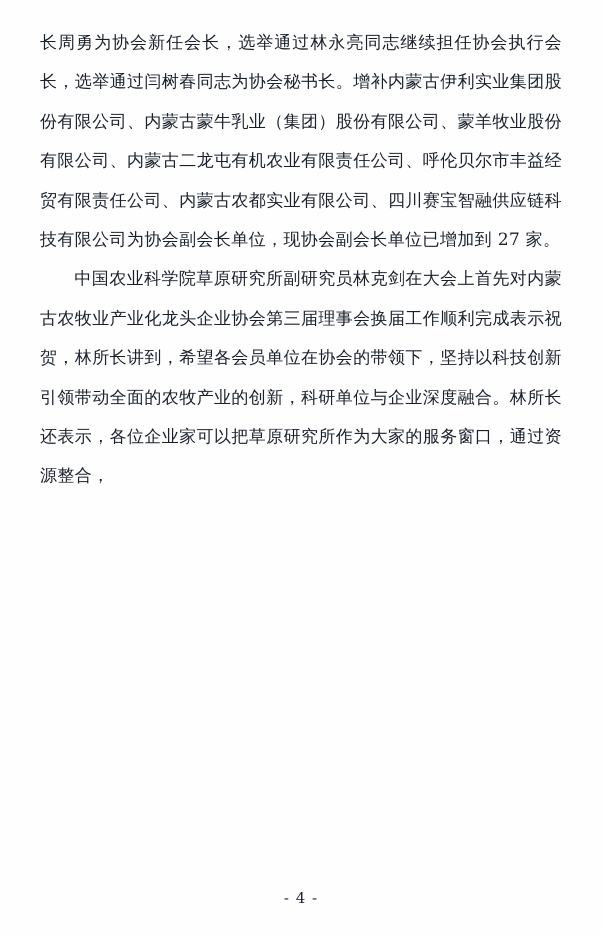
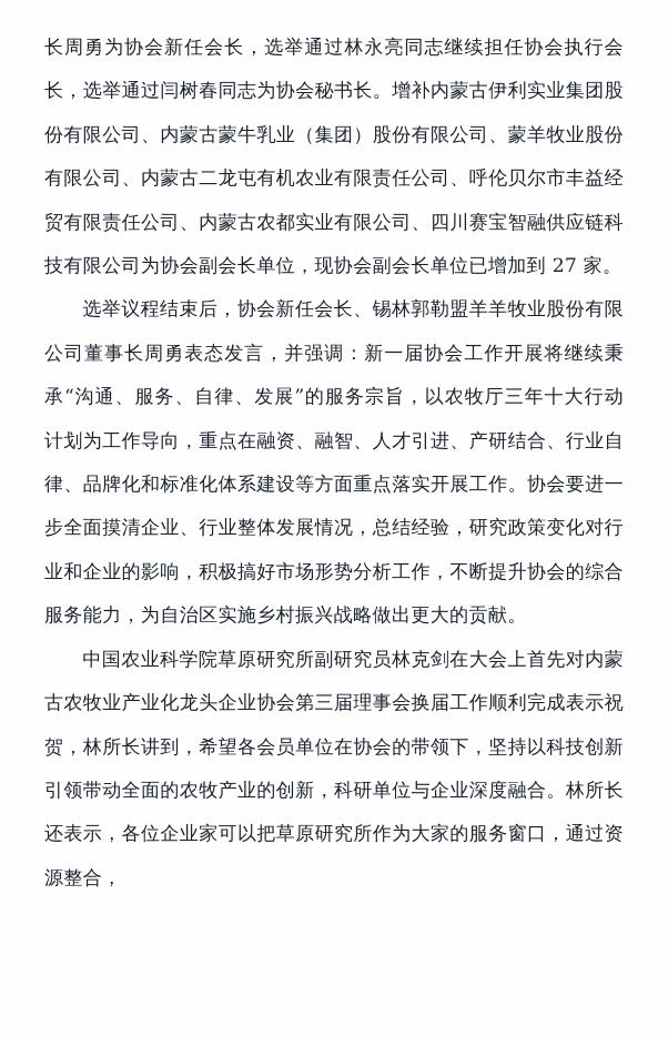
  长周勇为协会新任会长，选举通过林永亮同志继续担任协会执行会长，选举通过闫树春同志为协会秘书长。增补内蒙古伊利实业集团股份有限公司、内蒙古蒙牛乳业（集团）股份有限公司、蒙羊牧业股份有限公司、内蒙古二龙屯有机农业有限责任公司、呼伦贝尔市丰益经贸有限责任公司、内蒙古农都实业有限公司、四川赛宝智融供应链科技有限公司为协会副会长单位，现协会副会长单位已增加到 27 家。
+ 选举议程结束后，协会新任会长、锡林郭勒盟羊羊牧业股份有限公司董事长周勇表态发言，并强调：新一届协会工作开展将继续秉承“沟通、服务、自律、发展”的服务宗旨，以农牧厅三年十大行动计划为工作导向，重点在融资、融智、人才引进、产研结合、行业自律、品牌化和标准化体系建设等方面重点落实开展工作。协会要进一步全面摸清企业、行业整体发展情况，总结经验，研究政策变化对行业和企业的影响，积极搞好市场形势分析工作，不断提升协会的综合服务能力，为自治区实施乡村振兴战略做出更大的贡献。
  中国农业科学院草原研究所副研究员林克剑在大会上首先对内蒙古农牧业产业化龙头企业协会第三届理事会换届工作顺利完成表示祝贺，林所长讲到，希望各会员单位在协会的带领下，坚持以科技创新引领带动全面的农牧产业的创新，科研单位与企业深度融合。林所长还表示，各位企业家可以把草原研究所作为大家的服务窗口，通过资源整合，
- - 4 -
